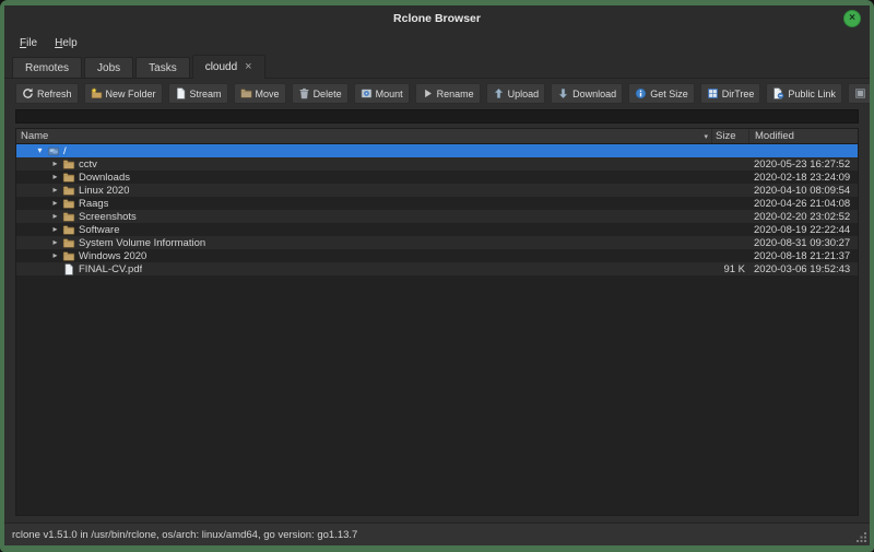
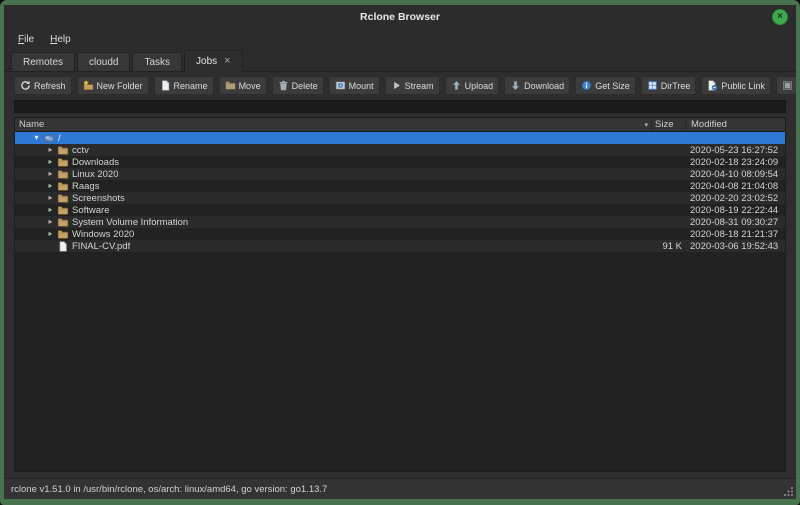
  Rclone Browser
  ×
  File
  Help
  Remotes
- Jobs
+ cloudd
  Tasks
- cloudd
+ Jobs
  ×
  Refresh
  New Folder
- Stream
+ Rename
  Move
  Delete
  Mount
- Rename
+ Stream
  Upload
  Download
  Get Size
  DirTree
  Public Link
  Name
  Size
  Modified
  ▾
  /
  ▸
  cctv
  2020-05-23 16:27:52
  ▸
  Downloads
  2020-02-18 23:24:09
  ▸
  Linux 2020
  2020-04-10 08:09:54
  ▸
  Raags
- 2020-04-26 21:04:08
+ 2020-04-08 21:04:08
  ▸
  Screenshots
  2020-02-20 23:02:52
  ▸
  Software
  2020-08-19 22:22:44
  ▸
  System Volume Information
  2020-08-31 09:30:27
  ▸
  Windows 2020
  2020-08-18 21:21:37
  FINAL-CV.pdf
  91 K
  2020-03-06 19:52:43
  rclone v1.51.0 in /usr/bin/rclone, os/arch: linux/amd64, go version: go1.13.7
